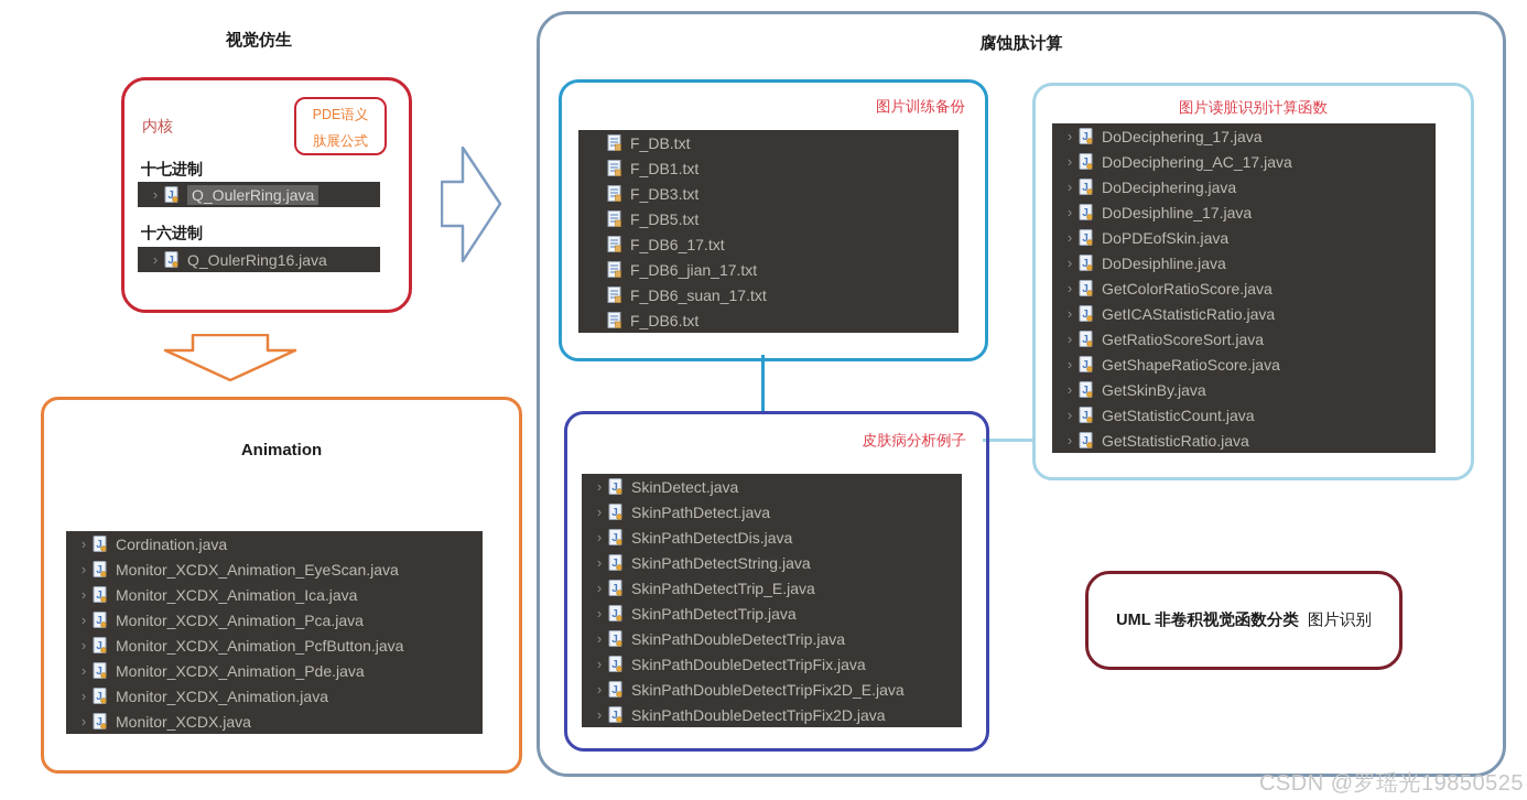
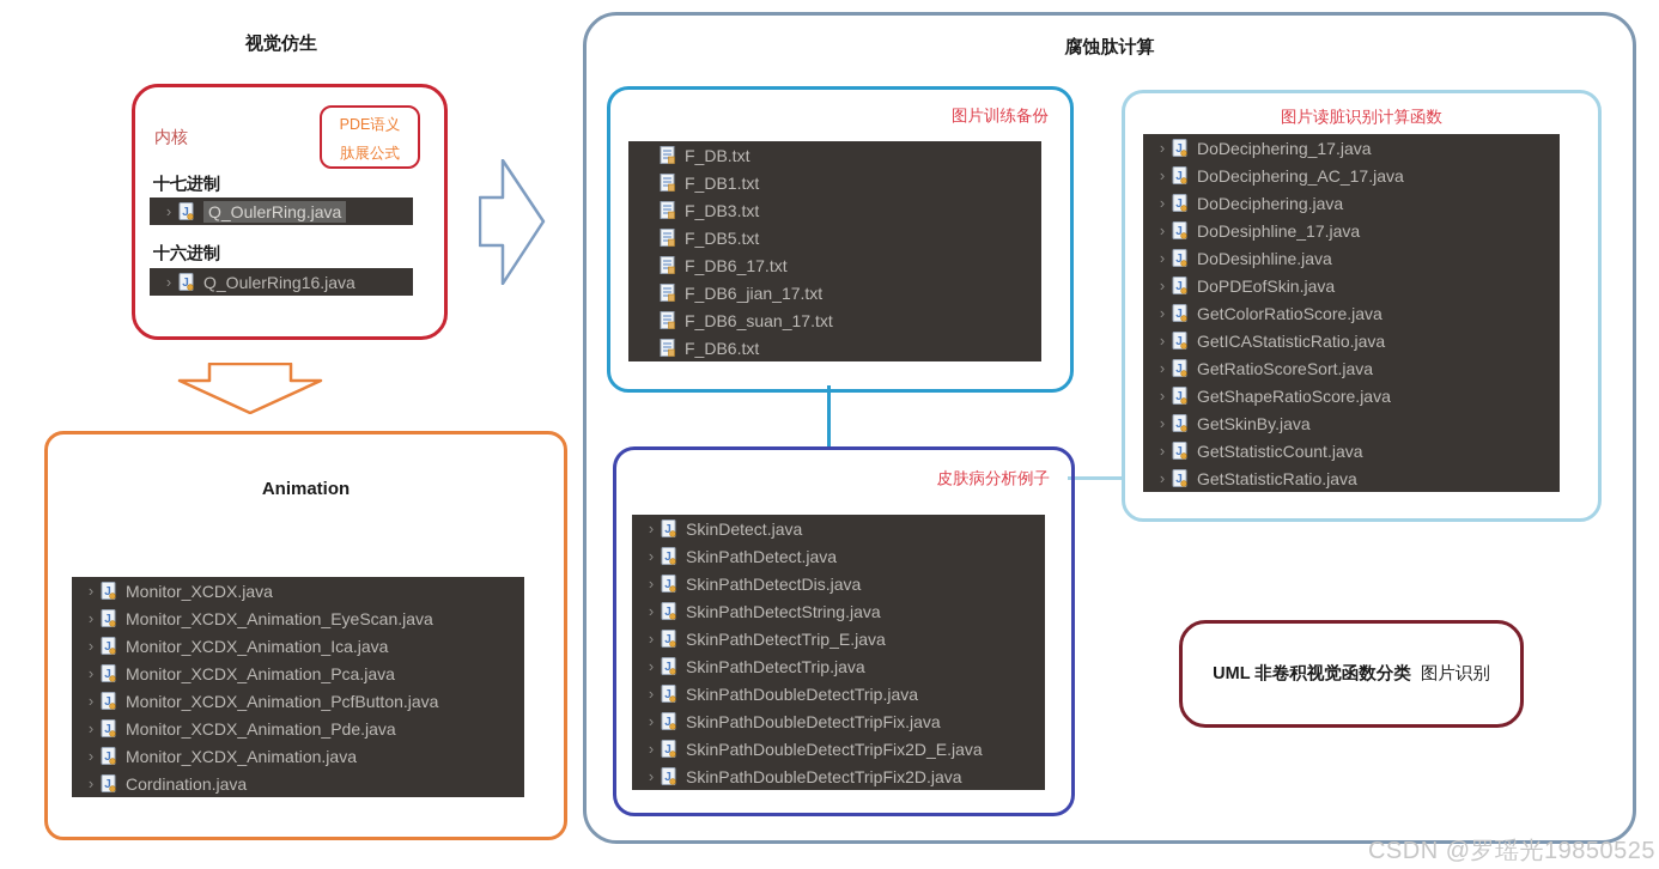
  视觉仿生
  内核
  PDE语义
  肽展公式
  十七进制
  J
  Q_OulerRing.java
  十六进制
  J
  Q_OulerRing16.java
  腐蚀肽计算
  图片训练备份
  F_DB.txt
  F_DB1.txt
  F_DB3.txt
  F_DB5.txt
  F_DB6_17.txt
  F_DB6_jian_17.txt
  F_DB6_suan_17.txt
  F_DB6.txt
  图片读脏识别计算函数
  J
  DoDeciphering_17.java
  J
  DoDeciphering_AC_17.java
  J
  DoDeciphering.java
  J
  DoDesiphline_17.java
  J
- DoPDEofSkin.java
+ DoDesiphline.java
  J
- DoDesiphline.java
+ DoPDEofSkin.java
  J
  GetColorRatioScore.java
  J
  GetICAStatisticRatio.java
  J
  GetRatioScoreSort.java
  J
  GetShapeRatioScore.java
  J
  GetSkinBy.java
  J
  GetStatisticCount.java
  J
  GetStatisticRatio.java
  皮肤病分析例子
  J
  SkinDetect.java
  J
  SkinPathDetect.java
  J
  SkinPathDetectDis.java
  J
  SkinPathDetectString.java
  J
  SkinPathDetectTrip_E.java
  J
  SkinPathDetectTrip.java
  J
  SkinPathDoubleDetectTrip.java
  J
  SkinPathDoubleDetectTripFix.java
  J
  SkinPathDoubleDetectTripFix2D_E.java
  J
  SkinPathDoubleDetectTripFix2D.java
  UML 非卷积视觉函数分类
  图片识别
  Animation
  J
- Cordination.java
+ Monitor_XCDX.java
  J
  Monitor_XCDX_Animation_EyeScan.java
  J
  Monitor_XCDX_Animation_Ica.java
  J
  Monitor_XCDX_Animation_Pca.java
  J
  Monitor_XCDX_Animation_PcfButton.java
  J
  Monitor_XCDX_Animation_Pde.java
  J
  Monitor_XCDX_Animation.java
  J
- Monitor_XCDX.java
+ Cordination.java
  CSDN @罗瑶光19850525
